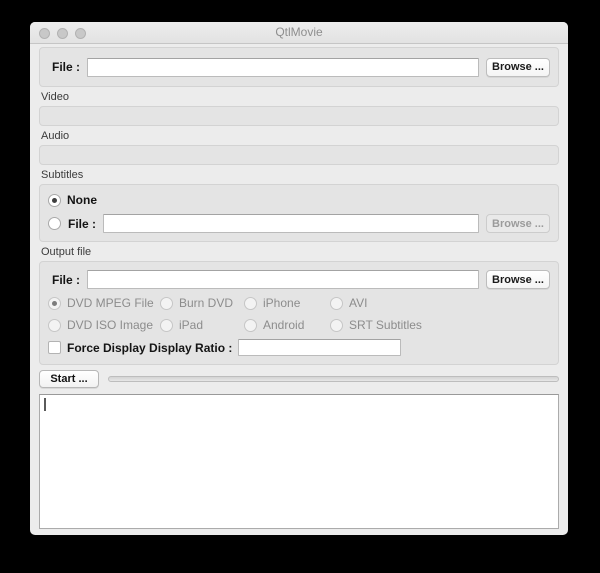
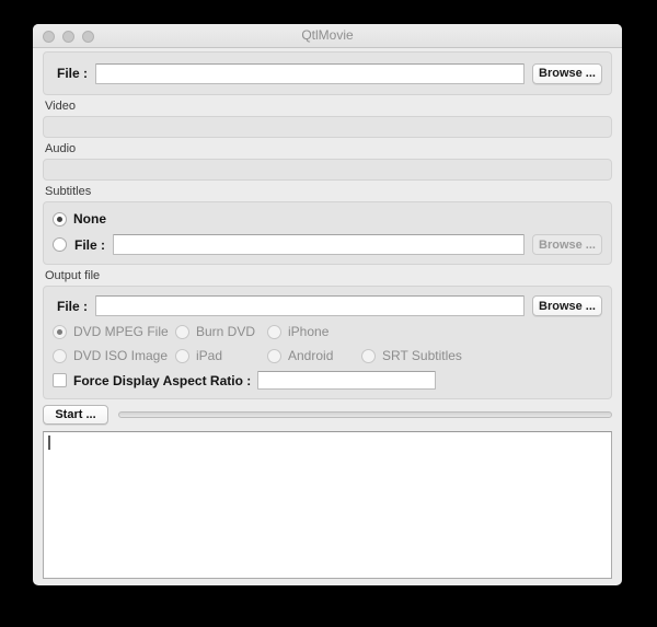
  QtlMovie
  File :
  Browse ...
  Video
  Audio
  Subtitles
  None
  File :
  Browse ...
  Output file
  File :
  Browse ...
  DVD MPEG File
  Burn DVD
  iPhone
- AVI
  DVD ISO Image
  iPad
  Android
  SRT Subtitles
- Force Display Display Ratio :
+ Force Display Aspect Ratio :
  Start ...
